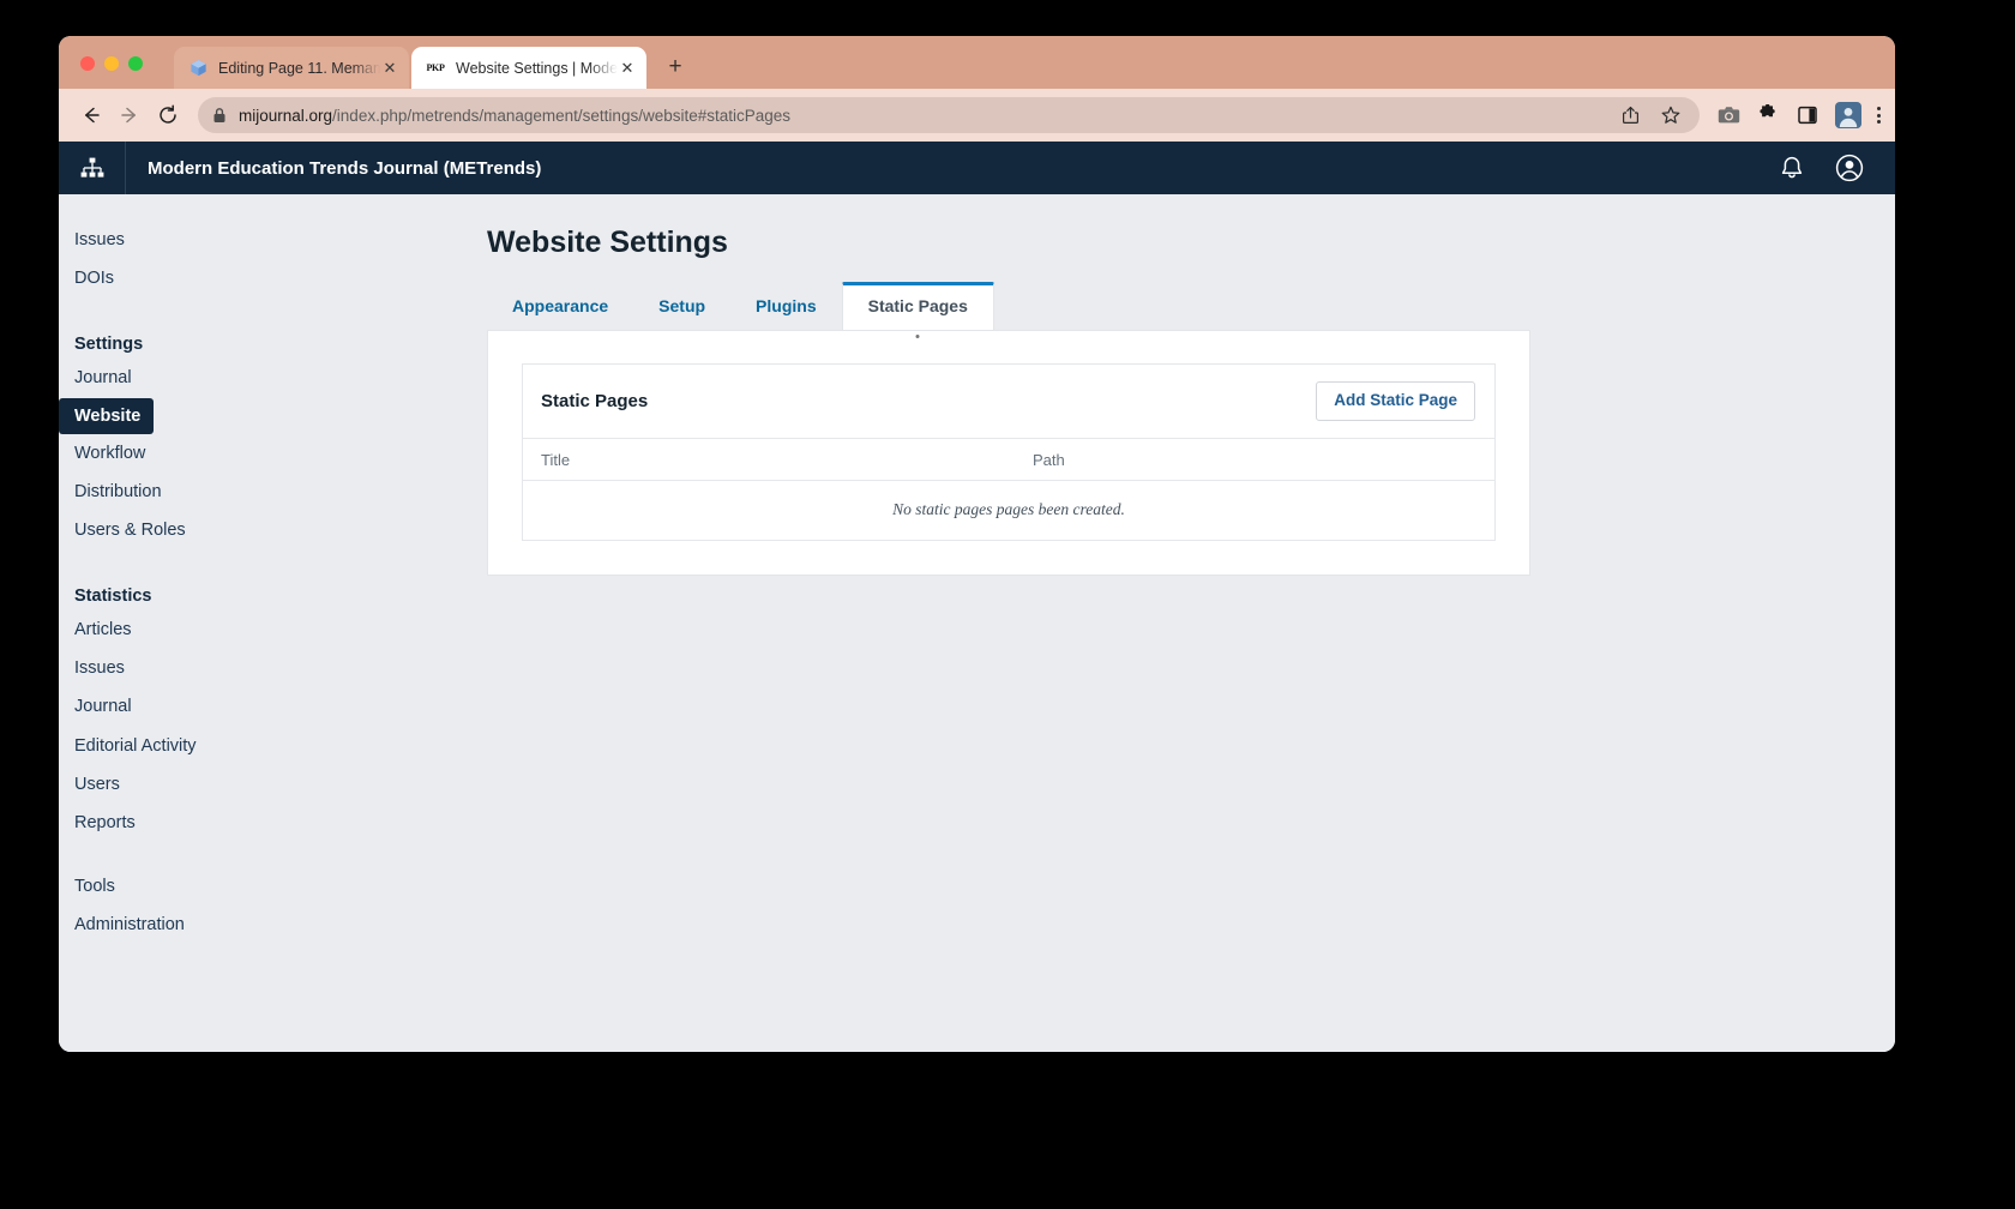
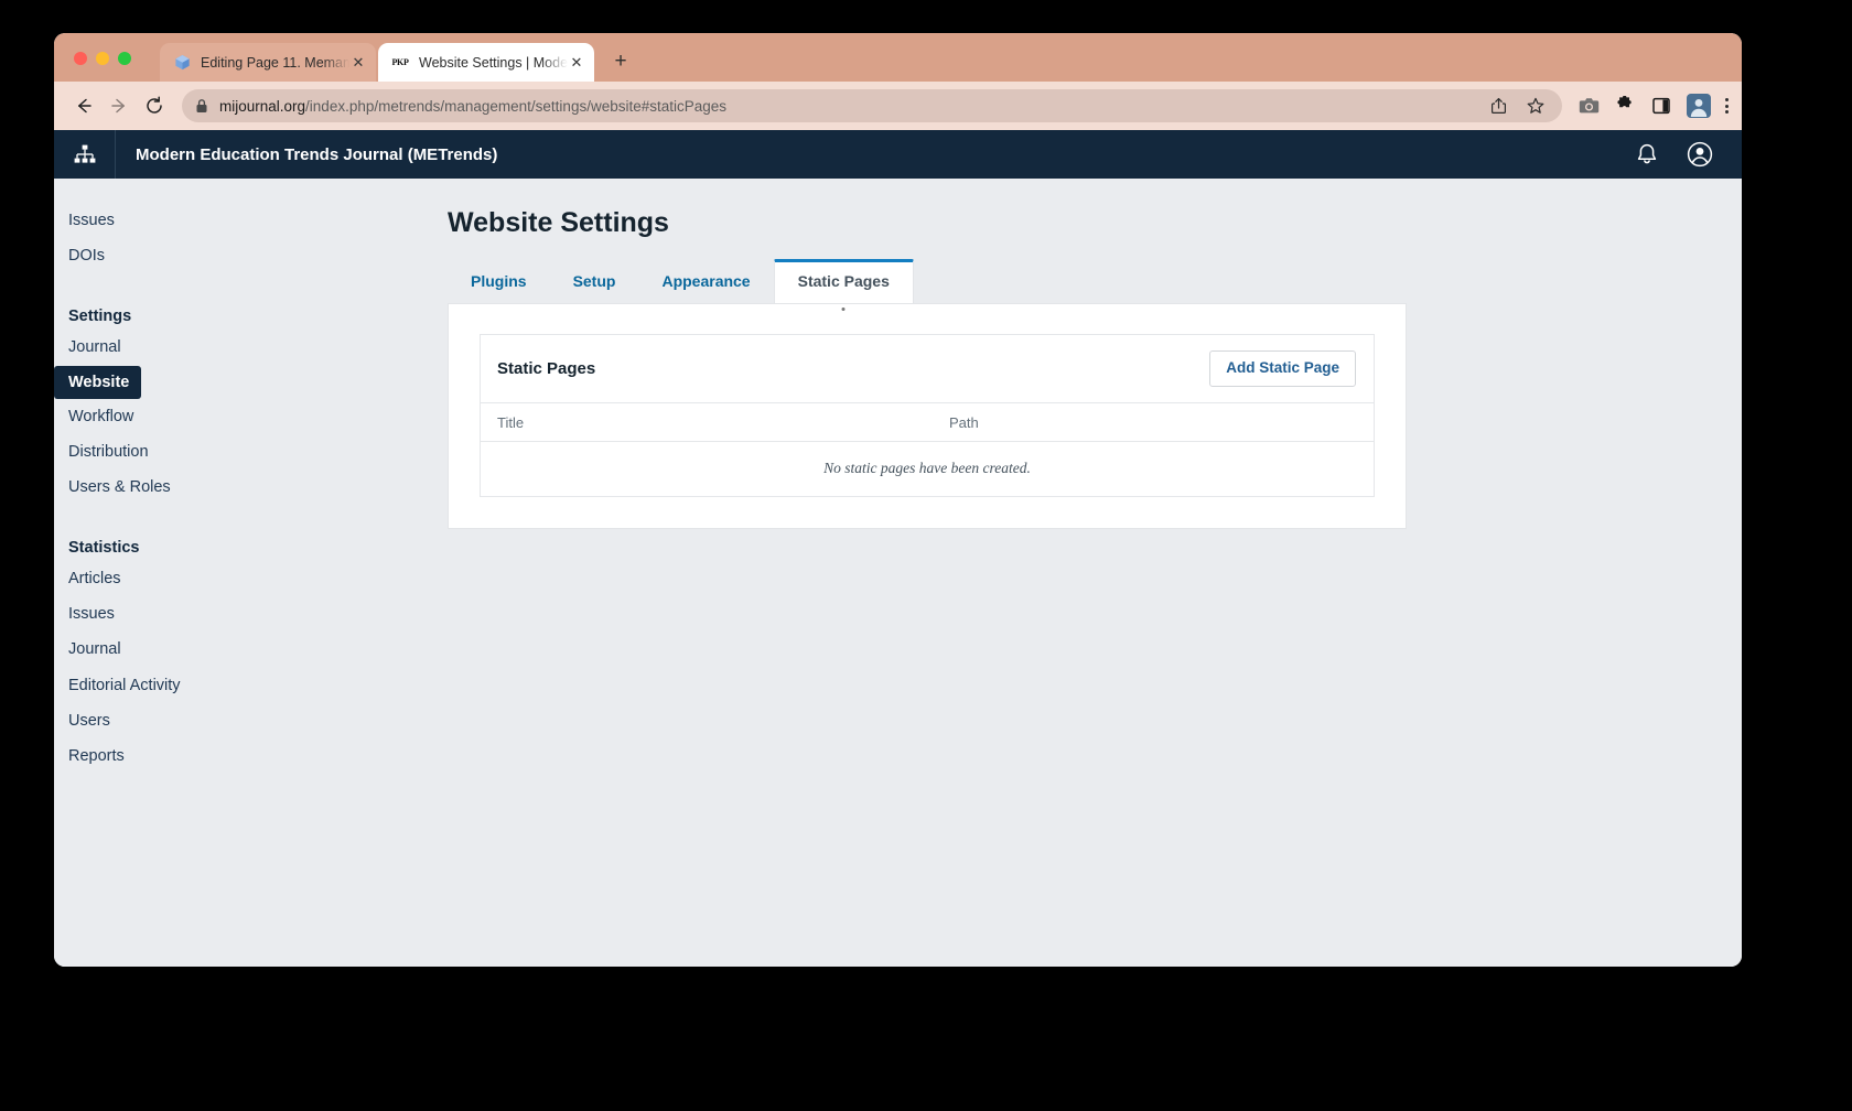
  Editing Page 11. Memam
  ✕
  PKP
  Website Settings | Mode
  ✕
  +
  mijournal.org/index.php/metrends/management/settings/website#staticPages
  Modern Education Trends Journal (METrends)
  Issues
  DOIs
  Settings
  Journal
  Website
  Workflow
  Distribution
  Users & Roles
  Statistics
  Articles
  Issues
  Journal
  Editorial Activity
  Users
  Reports
- Tools
- Administration
  Website Settings
- Appearance
+ Plugins
  Setup
- Plugins
+ Appearance
  Static Pages
  Static Pages
  Add Static Page
  Title
  Path
- No static pages pages been created.
+ No static pages have been created.
